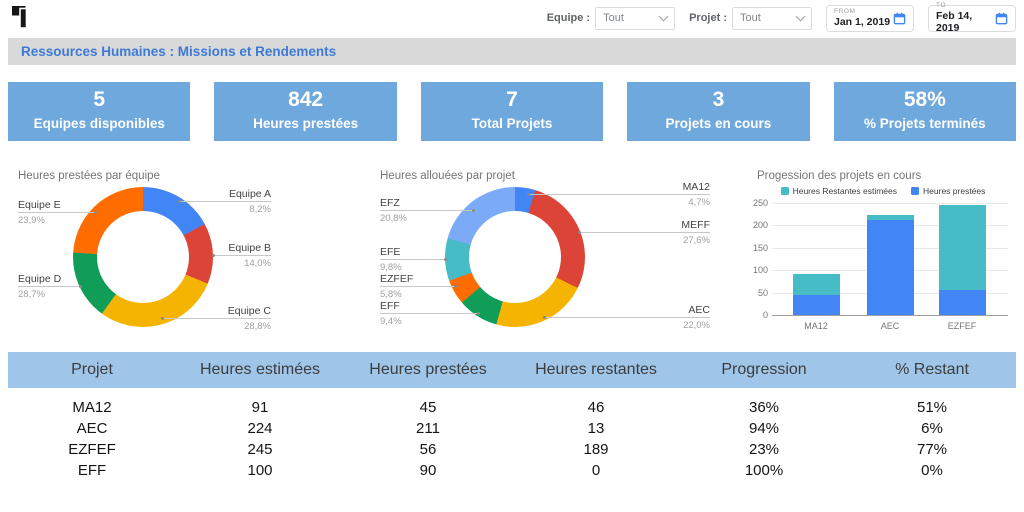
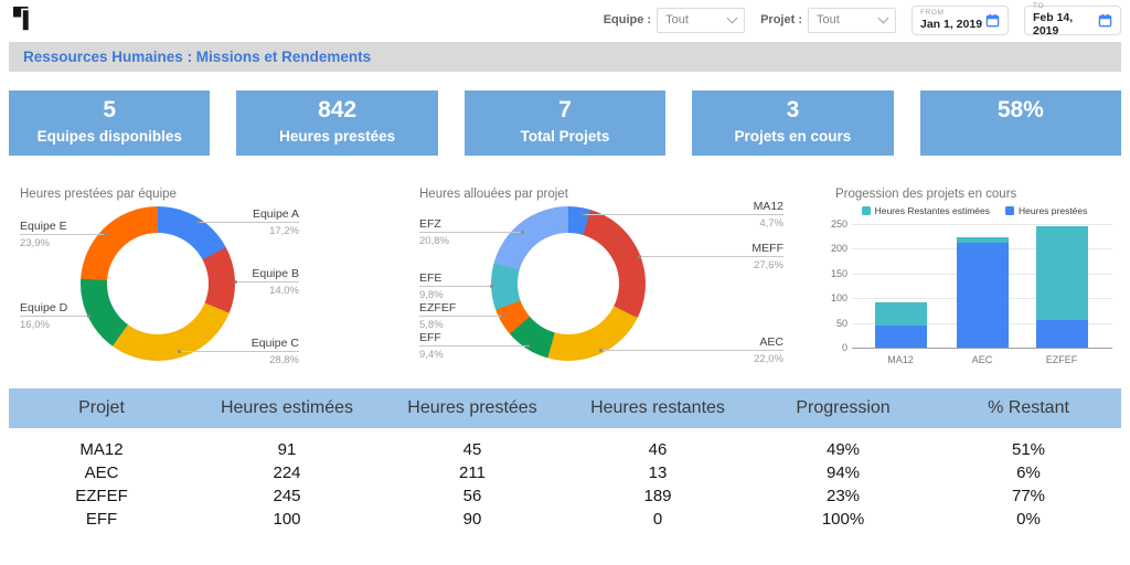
  Equipe :
  Tout
  Projet :
  Tout
  Jan 1, 2019
  Feb 14, 2019
  Ressources Humaines : Missions et Rendements
  5
  Equipes disponibles
  842
  Heures prestées
  7
  Total Projets
  3
  Projets en cours
  58%
- % Projets terminés
  Heures prestées par équipe
  Equipe A
- 8,2%
+ 17,2%
  Equipe B
  14,0%
  Equipe C
  28,8%
  Equipe D
- 28,7%
+ 16,0%
  Equipe E
  23,9%
  Heures allouées par projet
  MA12
  4,7%
  MEFF
  27,6%
  AEC
  22,0%
  EFF
  9,4%
  EZFEF
  5,8%
  EFE
  9,8%
  EFZ
  20,8%
  Progession des projets en cours
  Heures Restantes estimées
  Heures prestées
  0
  50
  100
  150
  200
  250
  MA12
  AEC
  EZFEF
  Projet	Heures estimées	Heures prestées	Heures restantes	Progression	% Restant
- MA12	91	45	46	36%	51%
+ MA12	91	45	46	49%	51%
  AEC	224	211	13	94%	6%
  EZFEF	245	56	189	23%	77%
  EFF	100	90	0	100%	0%
